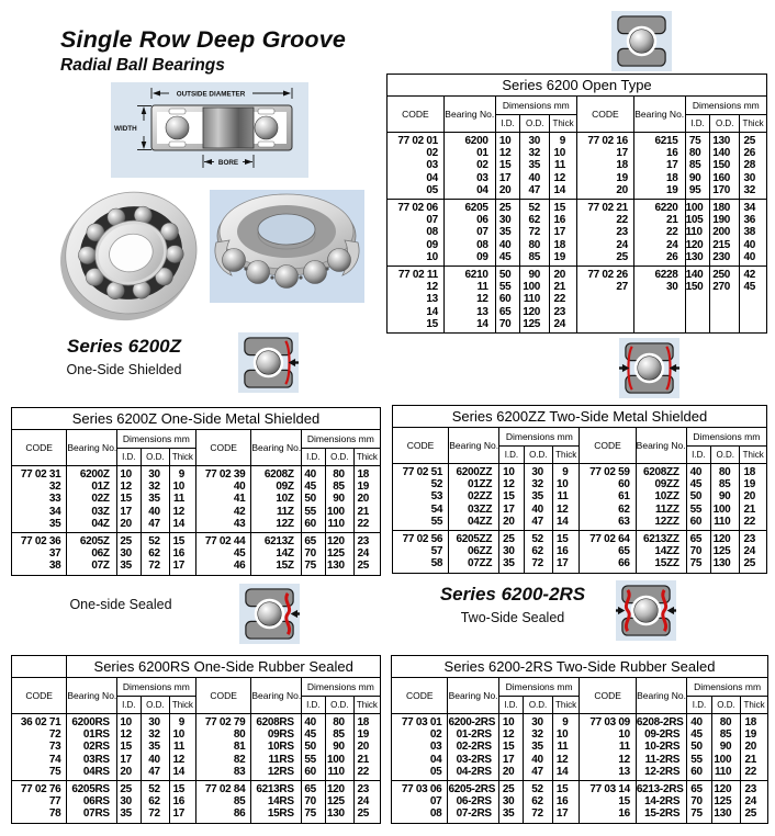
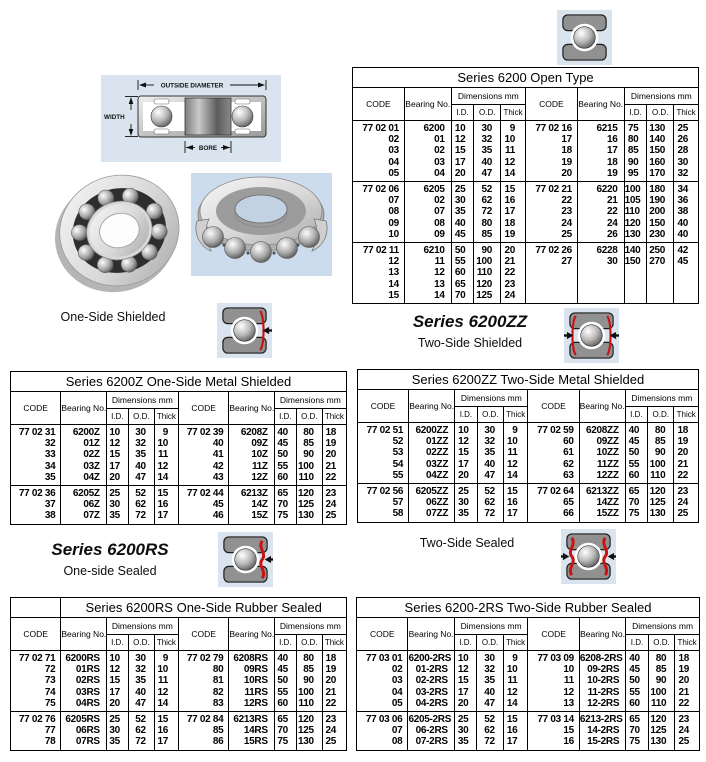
- Single Row Deep Groove
- Radial Ball Bearings
- Series 6200Z
  One-Side Shielded
+ Series 6200ZZ
+ Two-Side Shielded
+ Series 6200RS
  One-side Sealed
- Series 6200-2RS
  Two-Side Sealed
  Series 6200 Open Type
  CODE	Bearing No.	Dimensions mm	CODE	Bearing No.	Dimensions mm
  I.D.	O.D.	Thick	I.D.	O.D.	Thick
  77 02 01	6200	10	30	9	77 02 16	6215	75	130	25
  02	01	12	32	10	17	16	80	140	26
  03	02	15	35	11	18	17	85	150	28
  04	03	17	40	12	19	18	90	160	30
  05	04	20	47	14	20	19	95	170	32
  77 02 06	6205	25	52	15	77 02 21	6220	100	180	34
- 07	06	30	62	16	22	21	105	190	36
+ 07	02	30	62	16	22	21	105	190	36
  08	07	35	72	17	23	22	110	200	38
- 09	08	40	80	18	24	24	120	215	40
+ 09	08	40	80	18	24	24	120	150	40
  10	09	45	85	19	25	26	130	230	40
  77 02 11	6210	50	90	20	77 02 26	6228	140	250	42
  12	11	55	100	21	27	30	150	270	45
  13	12	60	110	22
  14	13	65	120	23
  15	14	70	125	24
  Series 6200Z One-Side Metal Shielded
  CODE	Bearing No.	Dimensions mm	CODE	Bearing No.	Dimensions mm
  I.D.	O.D.	Thick	I.D.	O.D.	Thick
  77 02 31	6200Z	10	30	9	77 02 39	6208Z	40	80	18
  32	01Z	12	32	10	40	09Z	45	85	19
  33	02Z	15	35	11	41	10Z	50	90	20
  34	03Z	17	40	12	42	11Z	55	100	21
  35	04Z	20	47	14	43	12Z	60	110	22
  77 02 36	6205Z	25	52	15	77 02 44	6213Z	65	120	23
  37	06Z	30	62	16	45	14Z	70	125	24
  38	07Z	35	72	17	46	15Z	75	130	25
  Series 6200ZZ Two-Side Metal Shielded
  CODE	Bearing No.	Dimensions mm	CODE	Bearing No.	Dimensions mm
  I.D.	O.D.	Thick	I.D.	O.D.	Thick
  77 02 51	6200ZZ	10	30	9	77 02 59	6208ZZ	40	80	18
  52	01ZZ	12	32	10	60	09ZZ	45	85	19
  53	02ZZ	15	35	11	61	10ZZ	50	90	20
  54	03ZZ	17	40	12	62	11ZZ	55	100	21
  55	04ZZ	20	47	14	63	12ZZ	60	110	22
  77 02 56	6205ZZ	25	52	15	77 02 64	6213ZZ	65	120	23
  57	06ZZ	30	62	16	65	14ZZ	70	125	24
  58	07ZZ	35	72	17	66	15ZZ	75	130	25
  	Series 6200RS One-Side Rubber Sealed
  CODE	Bearing No.	Dimensions mm	CODE	Bearing No.	Dimensions mm
  I.D.	O.D.	Thick	I.D.	O.D.	Thick
- 36 02 71	6200RS	10	30	9	77 02 79	6208RS	40	80	18
+ 77 02 71	6200RS	10	30	9	77 02 79	6208RS	40	80	18
  72	01RS	12	32	10	80	09RS	45	85	19
  73	02RS	15	35	11	81	10RS	50	90	20
  74	03RS	17	40	12	82	11RS	55	100	21
  75	04RS	20	47	14	83	12RS	60	110	22
  77 02 76	6205RS	25	52	15	77 02 84	6213RS	65	120	23
  77	06RS	30	62	16	85	14RS	70	125	24
  78	07RS	35	72	17	86	15RS	75	130	25
  Series 6200-2RS Two-Side Rubber Sealed
  CODE	Bearing No.	Dimensions mm	CODE	Bearing No.	Dimensions mm
  I.D.	O.D.	Thick	I.D.	O.D.	Thick
  77 03 01	6200-2RS	10	30	9	77 03 09	6208-2RS	40	80	18
  02	01-2RS	12	32	10	10	09-2RS	45	85	19
  03	02-2RS	15	35	11	11	10-2RS	50	90	20
  04	03-2RS	17	40	12	12	11-2RS	55	100	21
  05	04-2RS	20	47	14	13	12-2RS	60	110	22
  77 03 06	6205-2RS	25	52	15	77 03 14	6213-2RS	65	120	23
  07	06-2RS	30	62	16	15	14-2RS	70	125	24
  08	07-2RS	35	72	17	16	15-2RS	75	130	25
